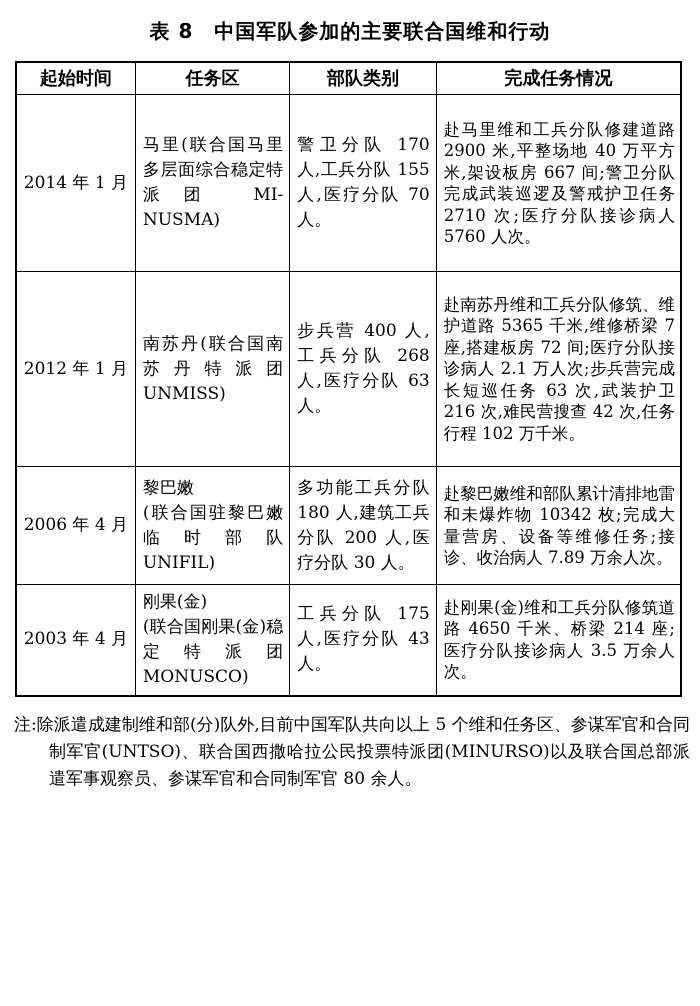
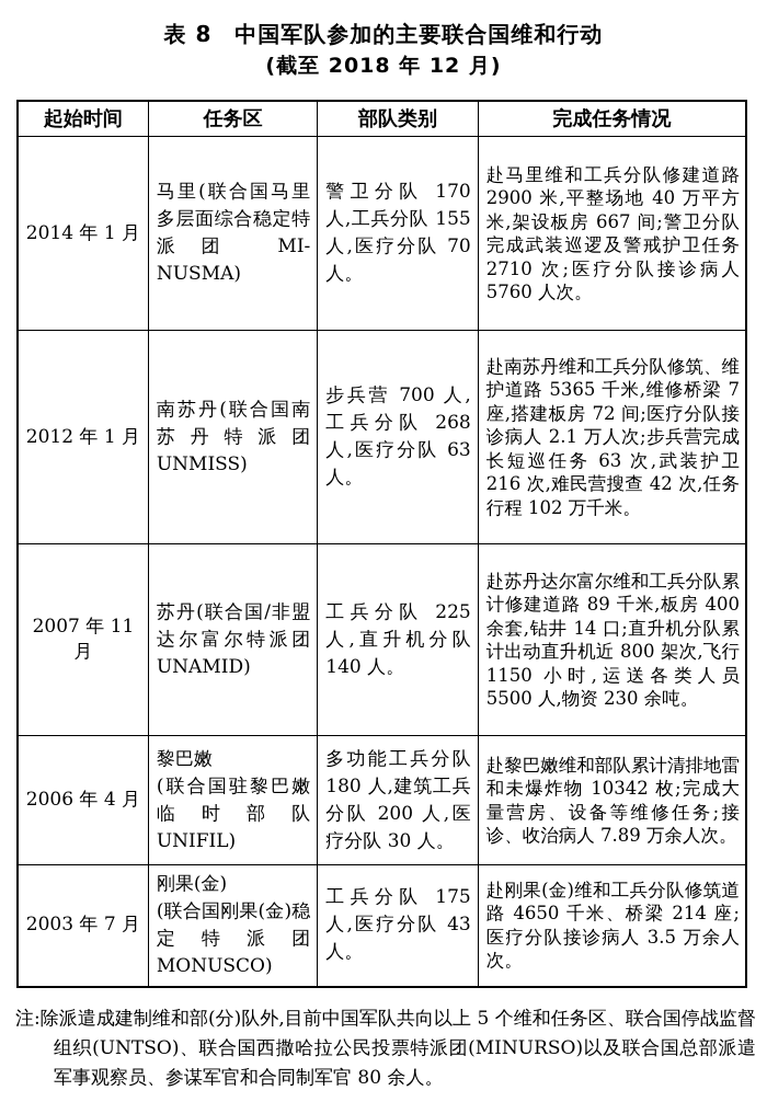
  表 8 中国军队参加的主要联合国维和行动
+ (截至 2018 年 12 月)
  起始时间	任务区	部队类别	完成任务情况
  2014 年 1 月	马里(联合国马里多层面综合稳定特派团 MI-NUSMA)	警卫分队 170 人,工兵分队 155 人,医疗分队 70 人。	赴马里维和工兵分队修建道路 2900 米,平整场地 40 万平方米,架设板房 667 间;警卫分队完成武装巡逻及警戒护卫任务 2710 次;医疗分队接诊病人 5760 人次。
- 2012 年 1 月	南苏丹(联合国南苏丹特派团 UNMISS)	步兵营 400 人,工兵分队 268 人,医疗分队 63 人。	赴南苏丹维和工兵分队修筑、维护道路 5365 千米,维修桥梁 7 座,搭建板房 72 间;医疗分队接诊病人 2.1 万人次;步兵营完成长短巡任务 63 次,武装护卫 216 次,难民营搜查 42 次,任务行程 102 万千米。
+ 2012 年 1 月	南苏丹(联合国南苏丹特派团 UNMISS)	步兵营 700 人,工兵分队 268 人,医疗分队 63 人。	赴南苏丹维和工兵分队修筑、维护道路 5365 千米,维修桥梁 7 座,搭建板房 72 间;医疗分队接诊病人 2.1 万人次;步兵营完成长短巡任务 63 次,武装护卫 216 次,难民营搜查 42 次,任务行程 102 万千米。
+ 2007 年 11 月	苏丹(联合国/非盟达尔富尔特派团 UNAMID)	工兵分队 225 人,直升机分队 140 人。	赴苏丹达尔富尔维和工兵分队累计修建道路 89 千米,板房 400 余套,钻井 14 口;直升机分队累计出动直升机近 800 架次,飞行 1150 小时,运送各类人员 5500 人,物资 230 余吨。
  2006 年 4 月	黎巴嫩 (联合国驻黎巴嫩临时部队 UNIFIL)	多功能工兵分队 180 人,建筑工兵分队 200 人,医疗分队 30 人。	赴黎巴嫩维和部队累计清排地雷和未爆炸物 10342 枚;完成大量营房、设备等维修任务;接诊、收治病人 7.89 万余人次。
- 2003 年 4 月	刚果(金) (联合国刚果(金)稳定特派团 MONUSCO)	工兵分队 175 人,医疗分队 43 人。	赴刚果(金)维和工兵分队修筑道路 4650 千米、桥梁 214 座;医疗分队接诊病人 3.5 万余人次。
+ 2003 年 7 月	刚果(金) (联合国刚果(金)稳定特派团 MONUSCO)	工兵分队 175 人,医疗分队 43 人。	赴刚果(金)维和工兵分队修筑道路 4650 千米、桥梁 214 座;医疗分队接诊病人 3.5 万余人次。
- 注:除派遣成建制维和部(分)队外,目前中国军队共向以上 5 个维和任务区、参谋军官和合同制军官(UNTSO)、联合国西撒哈拉公民投票特派团(MINURSO)以及联合国总部派遣军事观察员、参谋军官和合同制军官 80 余人。
+ 注:除派遣成建制维和部(分)队外,目前中国军队共向以上 5 个维和任务区、联合国停战监督组织(UNTSO)、联合国西撒哈拉公民投票特派团(MINURSO)以及联合国总部派遣军事观察员、参谋军官和合同制军官 80 余人。
